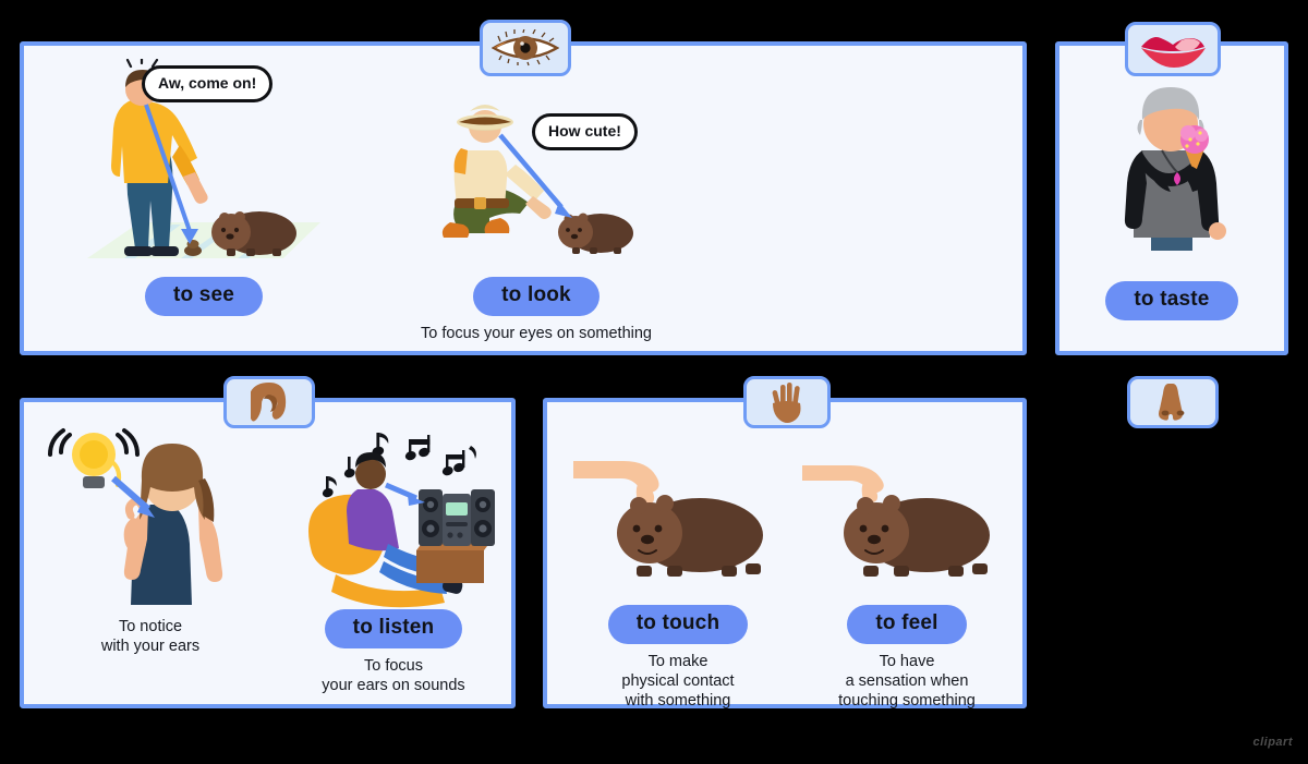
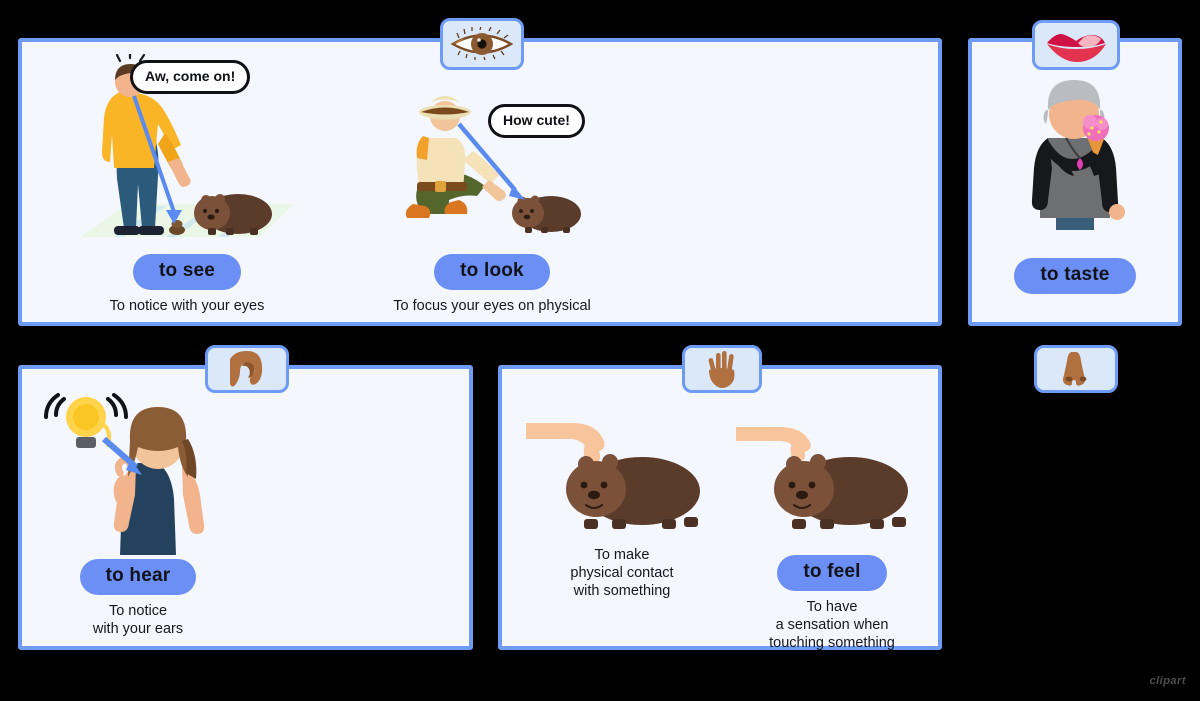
  Aw, come on!
  to see
+ To notice with your eyes
  How cute!
  to look
- To focus your eyes on something
+ To focus your eyes on physical
  to taste
+ to hear
  To notice
  with your ears
- to listen
- To focus
- your ears on sounds
- to touch
  To make
  physical contact
  with something
  to feel
  To have
  a sensation when
  touching something
  clipart
